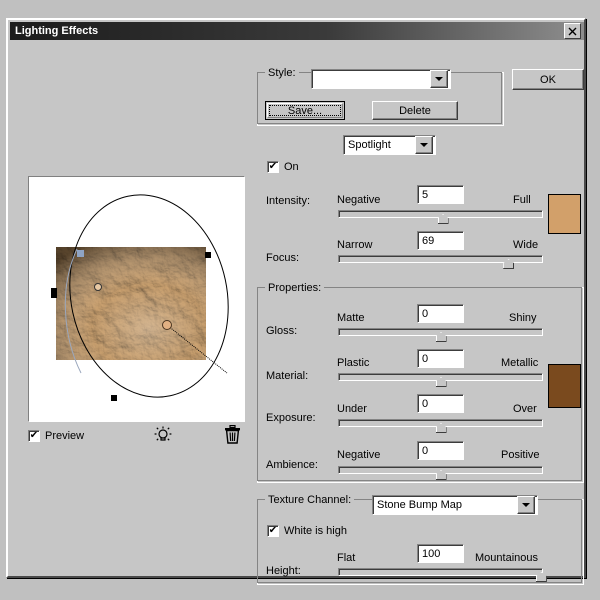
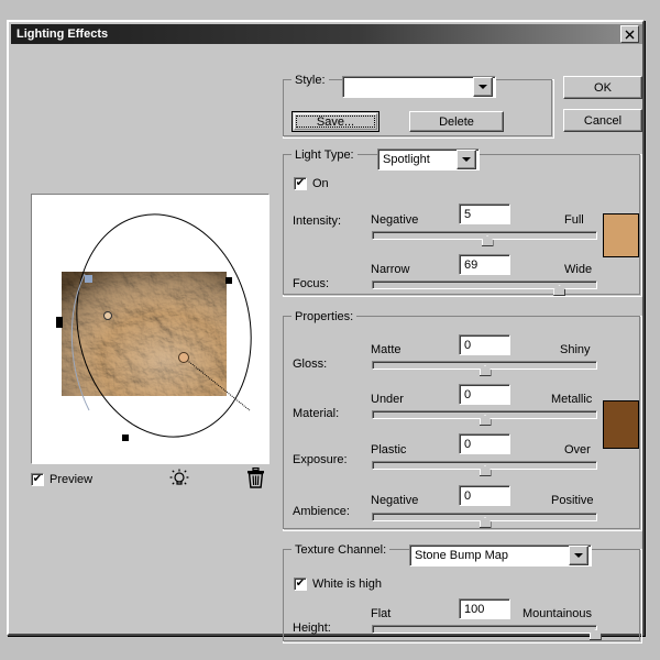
  Lighting Effects
  ✔
  Preview
  Style:
  Save...
  Delete
  OK
+ Cancel
+ Light Type:
  Spotlight
  ✔
  On
  Intensity:
  Negative
  Full
  5
  Focus:
  Narrow
  Wide
  69
  Properties:
  Gloss:
  Matte
  Shiny
  0
  Material:
- Plastic
+ Under
  Metallic
  0
  Exposure:
- Under
+ Plastic
  Over
  0
  Ambience:
  Negative
  Positive
  0
  Texture Channel:
  Stone Bump Map
  ✔
  White is high
  Height:
  Flat
  Mountainous
  100
